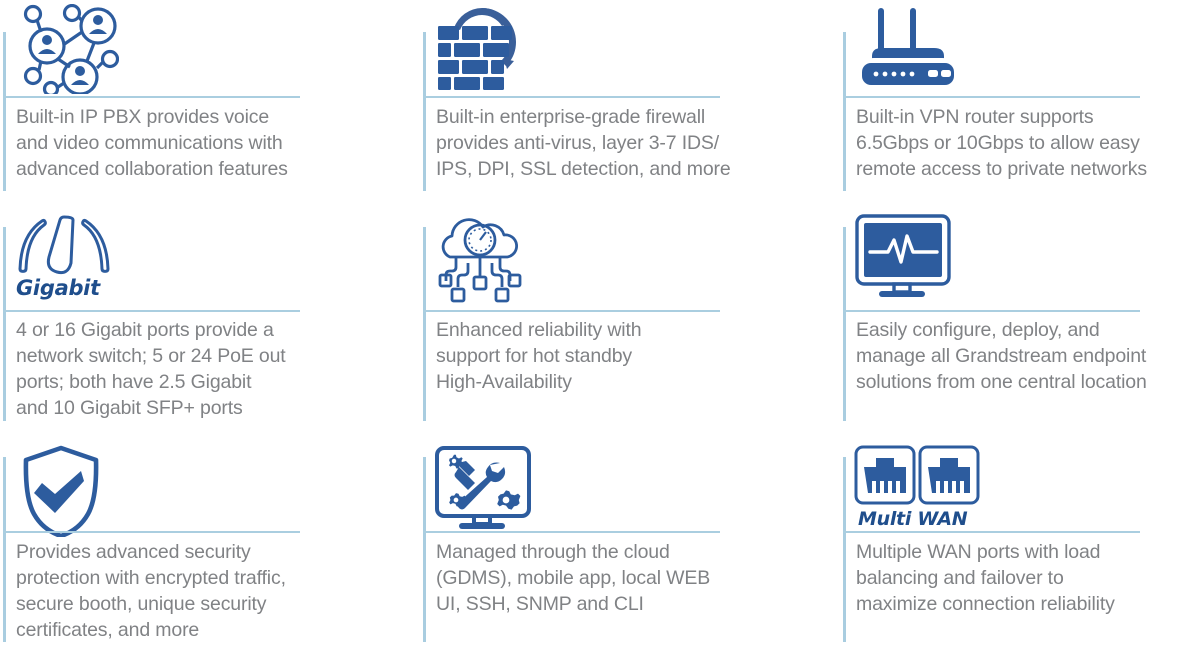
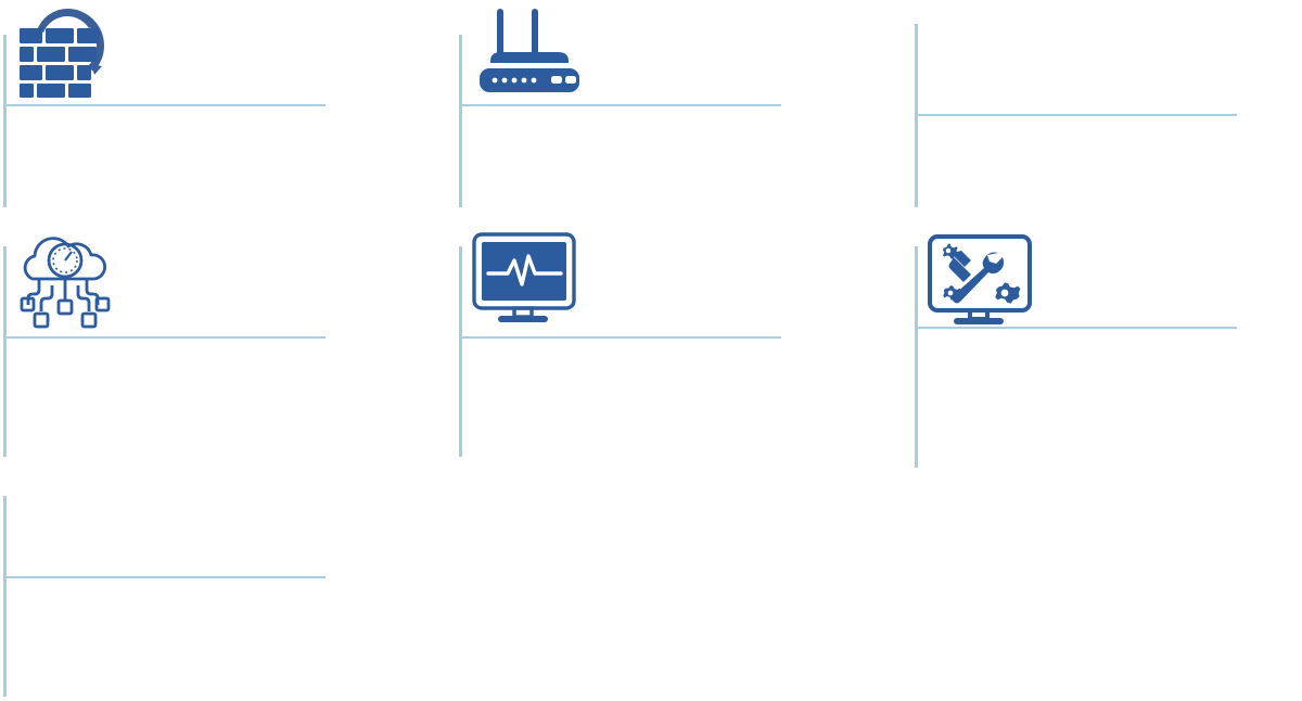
- Built-in IP PBX provides voice
- and video communications with
- advanced collaboration features
- Built-in enterprise-grade firewall
- provides anti-virus, layer 3-7 IDS/
- IPS, DPI, SSL detection, and more
- Built-in VPN router supports
- 6.5Gbps or 10Gbps to allow easy
- remote access to private networks
- Gigabit
- 4 or 16 Gigabit ports provide a
- network switch; 5 or 24 PoE out
- ports; both have 2.5 Gigabit
- and 10 Gigabit SFP+ ports
- Enhanced reliability with
- support for hot standby
- High-Availability
- Easily configure, deploy, and
- manage all Grandstream endpoint
- solutions from one central location
- Provides advanced security
- protection with encrypted traffic,
- secure booth, unique security
- certificates, and more
- Managed through the cloud
- (GDMS), mobile app, local WEB
- UI, SSH, SNMP and CLI
- Multi WAN
- Multiple WAN ports with load
- balancing and failover to
- maximize connection reliability
